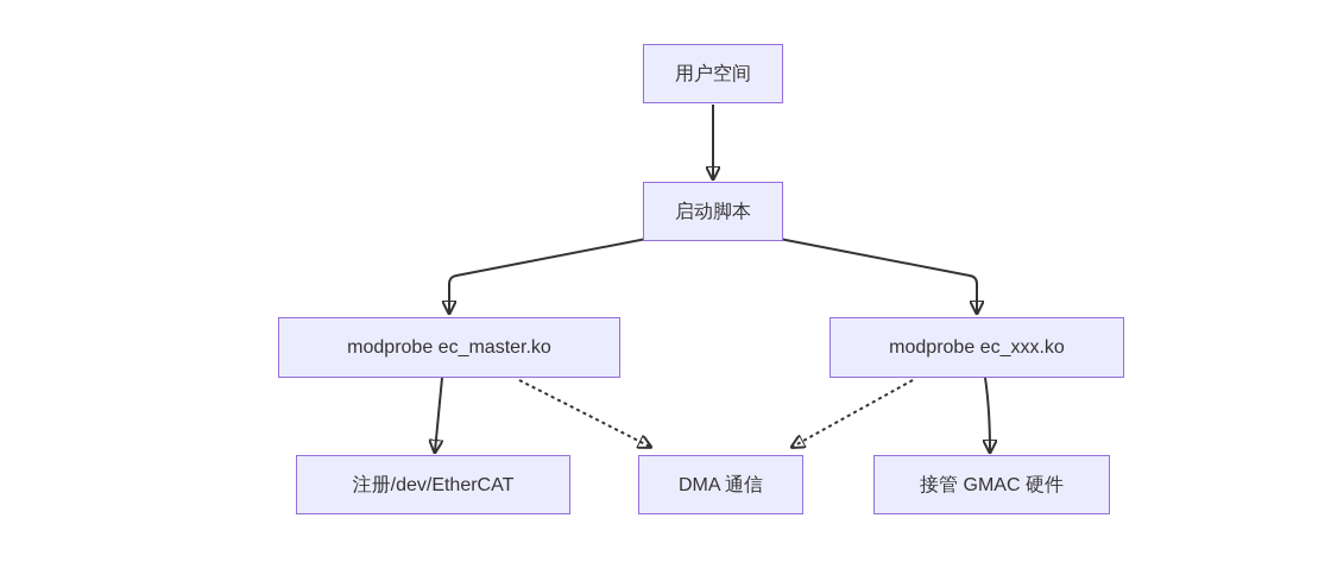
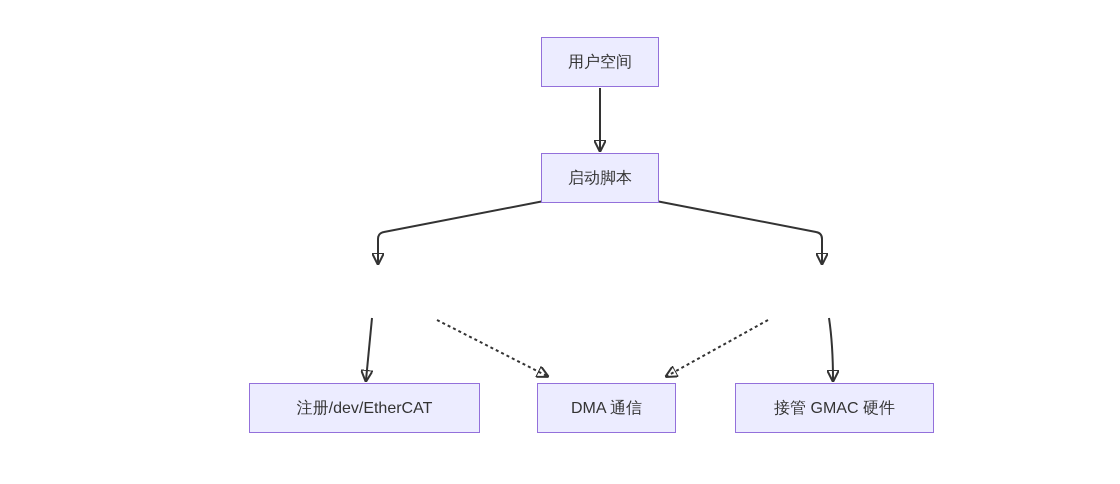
  用户空间
  启动脚本
- modprobe ec_master.ko
- modprobe ec_xxx.ko
  注册/dev/EtherCAT
  DMA 通信
  接管 GMAC 硬件
